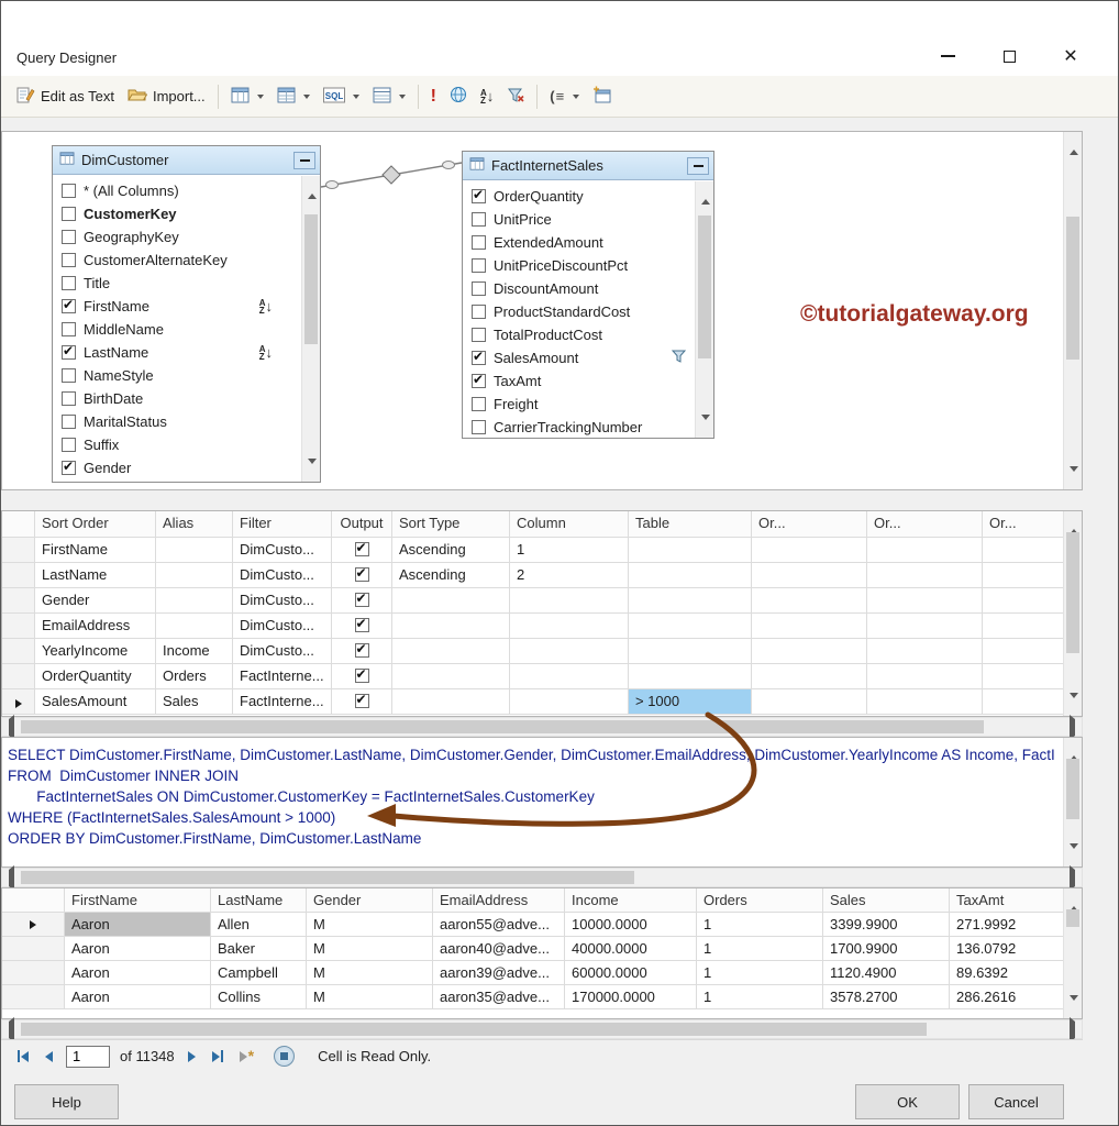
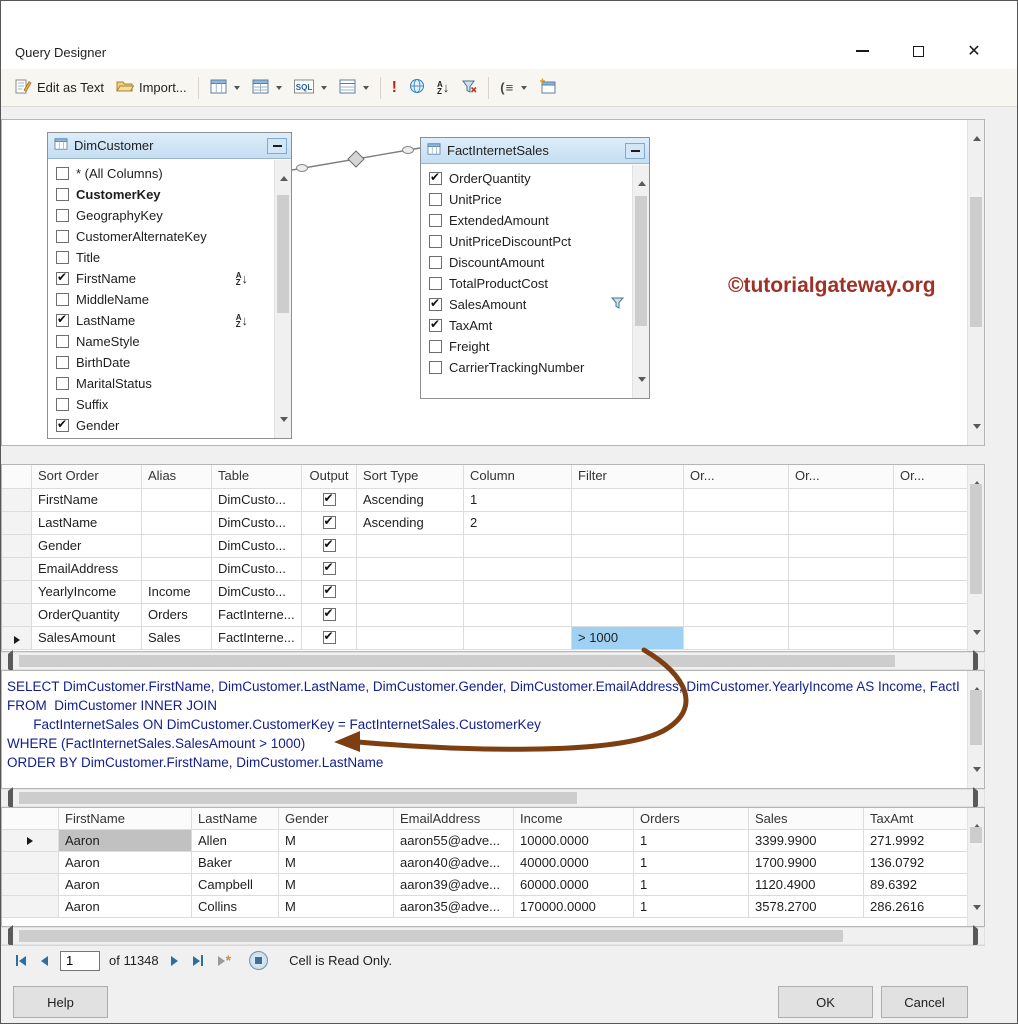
  Query Designer
  Edit as Text
  Import...
  SQL
  !
  DimCustomer
  * (All Columns)
  CustomerKey
  GeographyKey
  CustomerAlternateKey
  Title
  FirstName
  MiddleName
  LastName
  NameStyle
  BirthDate
  MaritalStatus
  Suffix
  Gender
  FactInternetSales
  OrderQuantity
  UnitPrice
  ExtendedAmount
  UnitPriceDiscountPct
  DiscountAmount
- ProductStandardCost
  TotalProductCost
  SalesAmount
  TaxAmt
  Freight
  CarrierTrackingNumber
  ©tutorialgateway.org
  Sort Order
  Alias
- Filter
+ Table
  Output
  Sort Type
  Column
- Table
+ Filter
  Or...
  Or...
  Or...
  FirstName
  DimCusto...
  Ascending
  1
  LastName
  DimCusto...
  Ascending
  2
  Gender
  DimCusto...
  EmailAddress
  DimCusto...
  YearlyIncome
  Income
  DimCusto...
  OrderQuantity
  Orders
  FactInterne...
  SalesAmount
  Sales
  FactInterne...
  > 1000
  SELECT DimCustomer.FirstName, DimCustomer.LastName, DimCustomer.Gender, DimCustomer.EmailAddress DimCustomer.YearlyIncome AS Income, FactI
  FROM DimCustomer INNER JOIN
  FactInternetSales ON DimCustomer.CustomerKey = FactInternetSales.CustomerKey
  WHERE (FactInternetSales.SalesAmount > 1000)
  ORDER BY DimCustomer.FirstName, DimCustomer.LastName
  FirstName
  LastName
  Gender
  EmailAddress
  Income
  Orders
  Sales
  TaxAmt
  Aaron
  Allen
  M
  aaron55@adve...
  10000.0000
  1
  3399.9900
  271.9992
  Aaron
  Baker
  M
  aaron40@adve...
  40000.0000
  1
  1700.9900
  136.0792
  Aaron
  Campbell
  M
  aaron39@adve...
  60000.0000
  1
  1120.4900
  89.6392
  Aaron
  Collins
  M
  aaron35@adve...
  170000.0000
  1
  3578.2700
  286.2616
  1
  of 11348
  Cell is Read Only.
  Help
  OK
  Cancel
